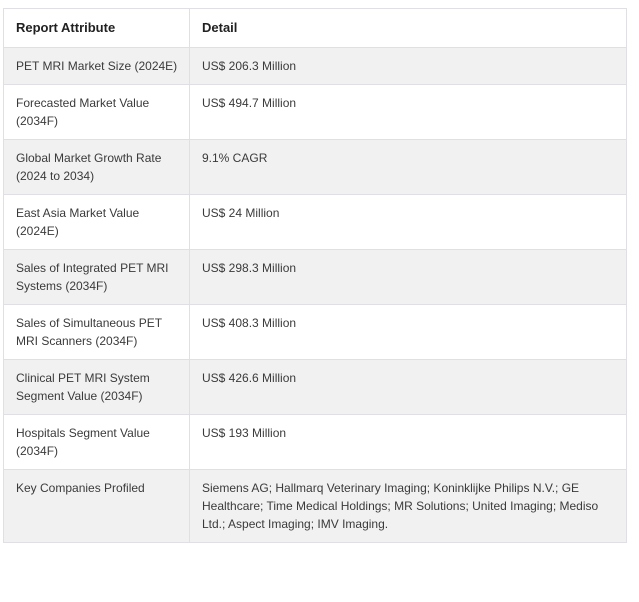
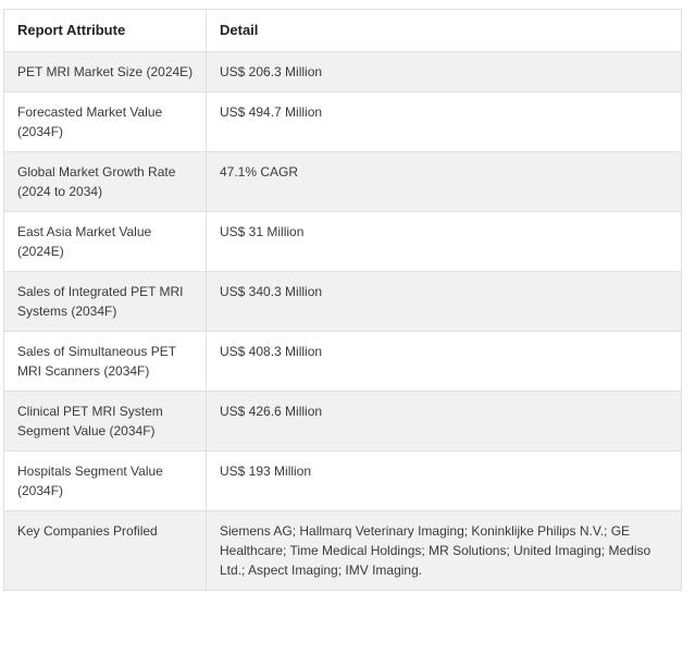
  Report Attribute	Detail
  PET MRI Market Size (2024E)	US$ 206.3 Million
  Forecasted Market Value (2034F)	US$ 494.7 Million
- Global Market Growth Rate (2024 to 2034)	9.1% CAGR
+ Global Market Growth Rate (2024 to 2034)	47.1% CAGR
- East Asia Market Value (2024E)	US$ 24 Million
+ East Asia Market Value (2024E)	US$ 31 Million
- Sales of Integrated PET MRI Systems (2034F)	US$ 298.3 Million
+ Sales of Integrated PET MRI Systems (2034F)	US$ 340.3 Million
  Sales of Simultaneous PET MRI Scanners (2034F)	US$ 408.3 Million
  Clinical PET MRI System Segment Value (2034F)	US$ 426.6 Million
  Hospitals Segment Value (2034F)	US$ 193 Million
  Key Companies Profiled	Siemens AG; Hallmarq Veterinary Imaging; Koninklijke Philips N.V.; GE Healthcare; Time Medical Holdings; MR Solutions; United Imaging; Mediso Ltd.; Aspect Imaging; IMV Imaging.
